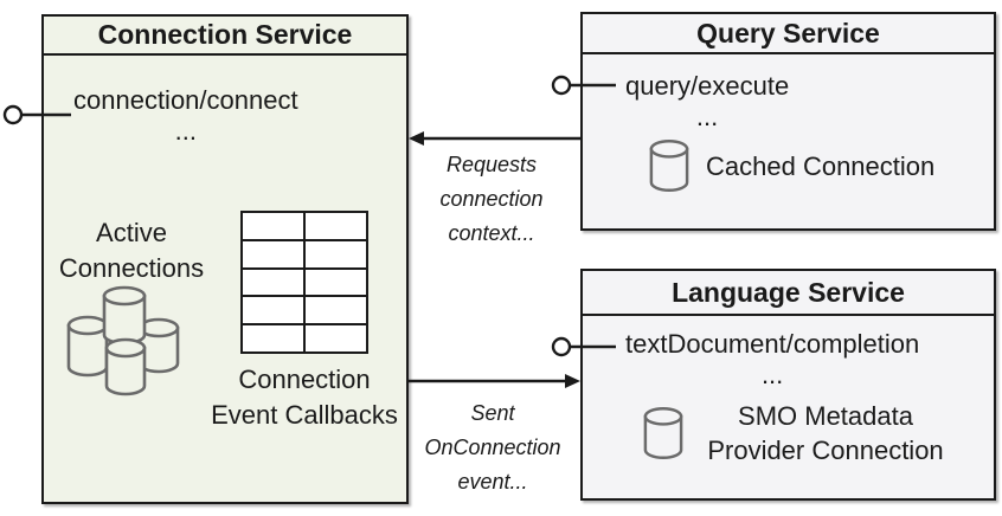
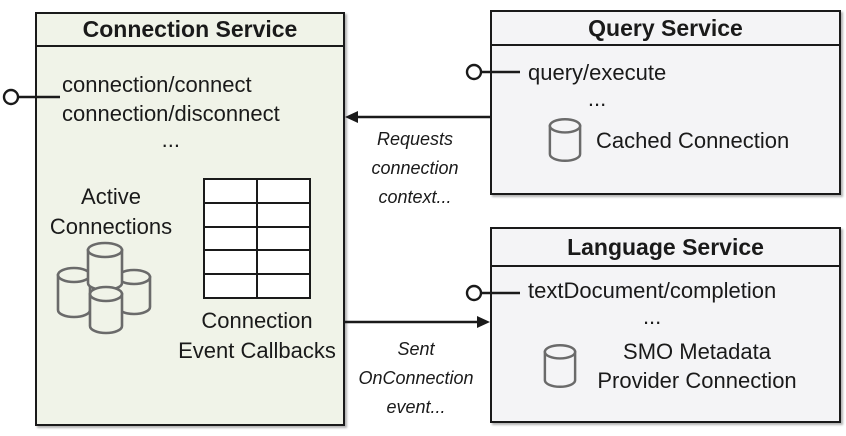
  Connection Service
  connection/connect
+ connection/disconnect
  ...
  Active Connections
  Connection Event Callbacks
  Query Service
  query/execute
  ...
  Cached Connection
  Language Service
  textDocument/completion
  ...
  SMO Metadata Provider Connection
  Requests connection context...
  Sent OnConnection event...
